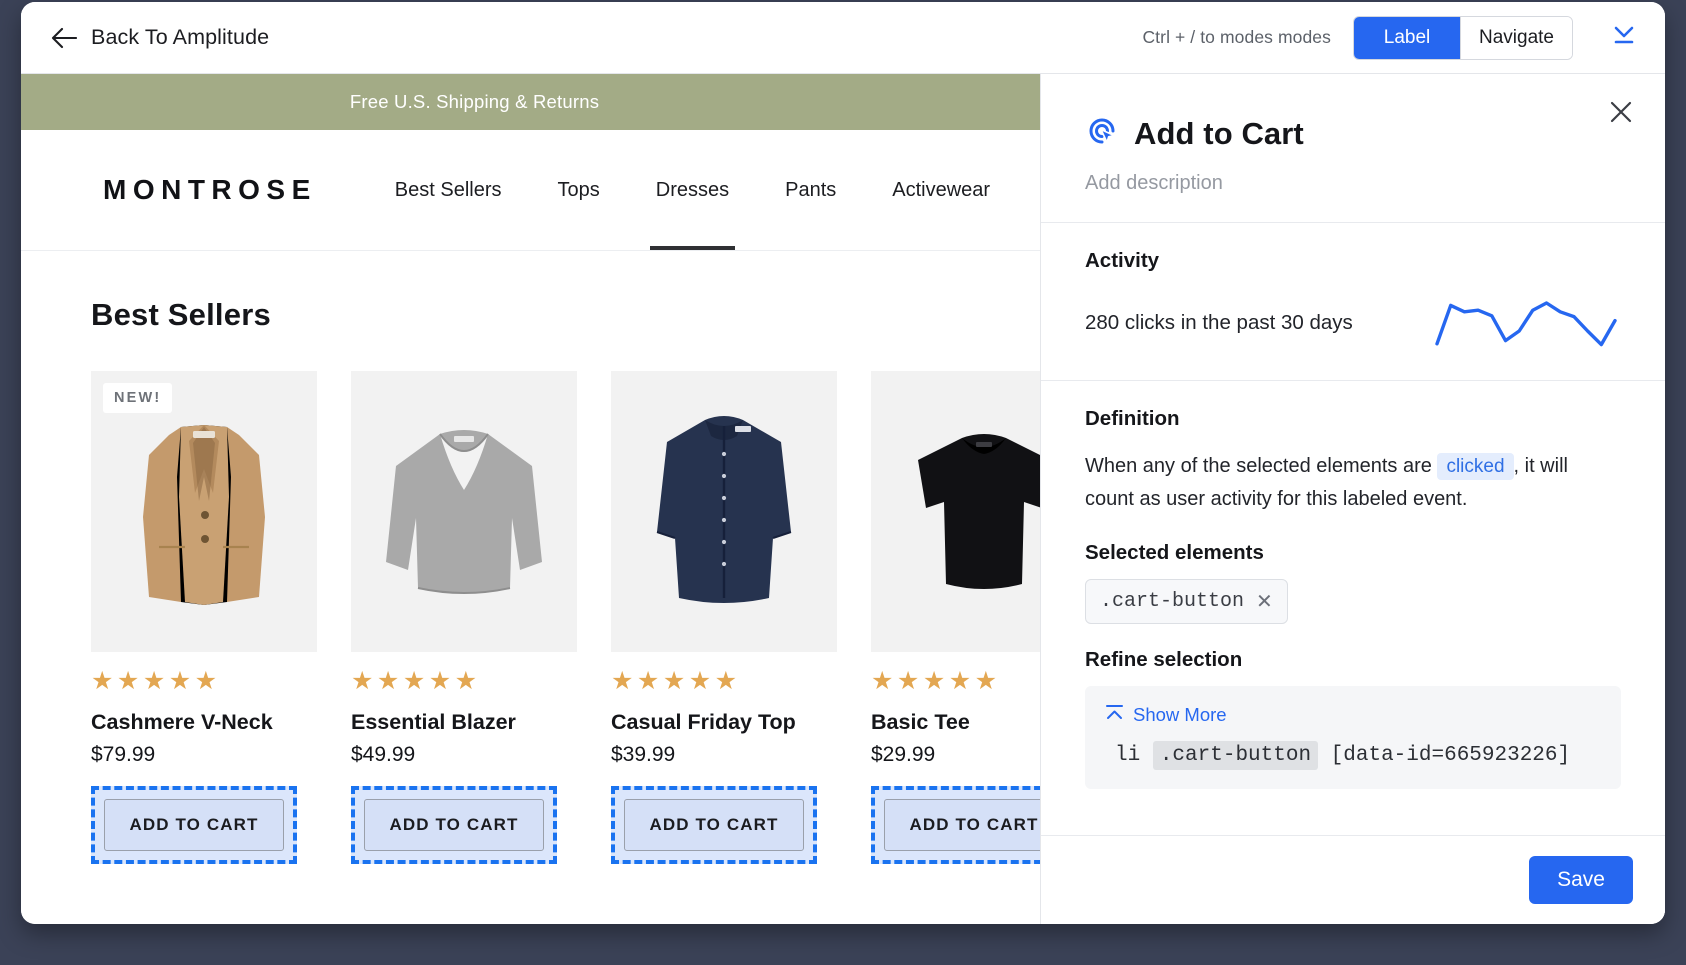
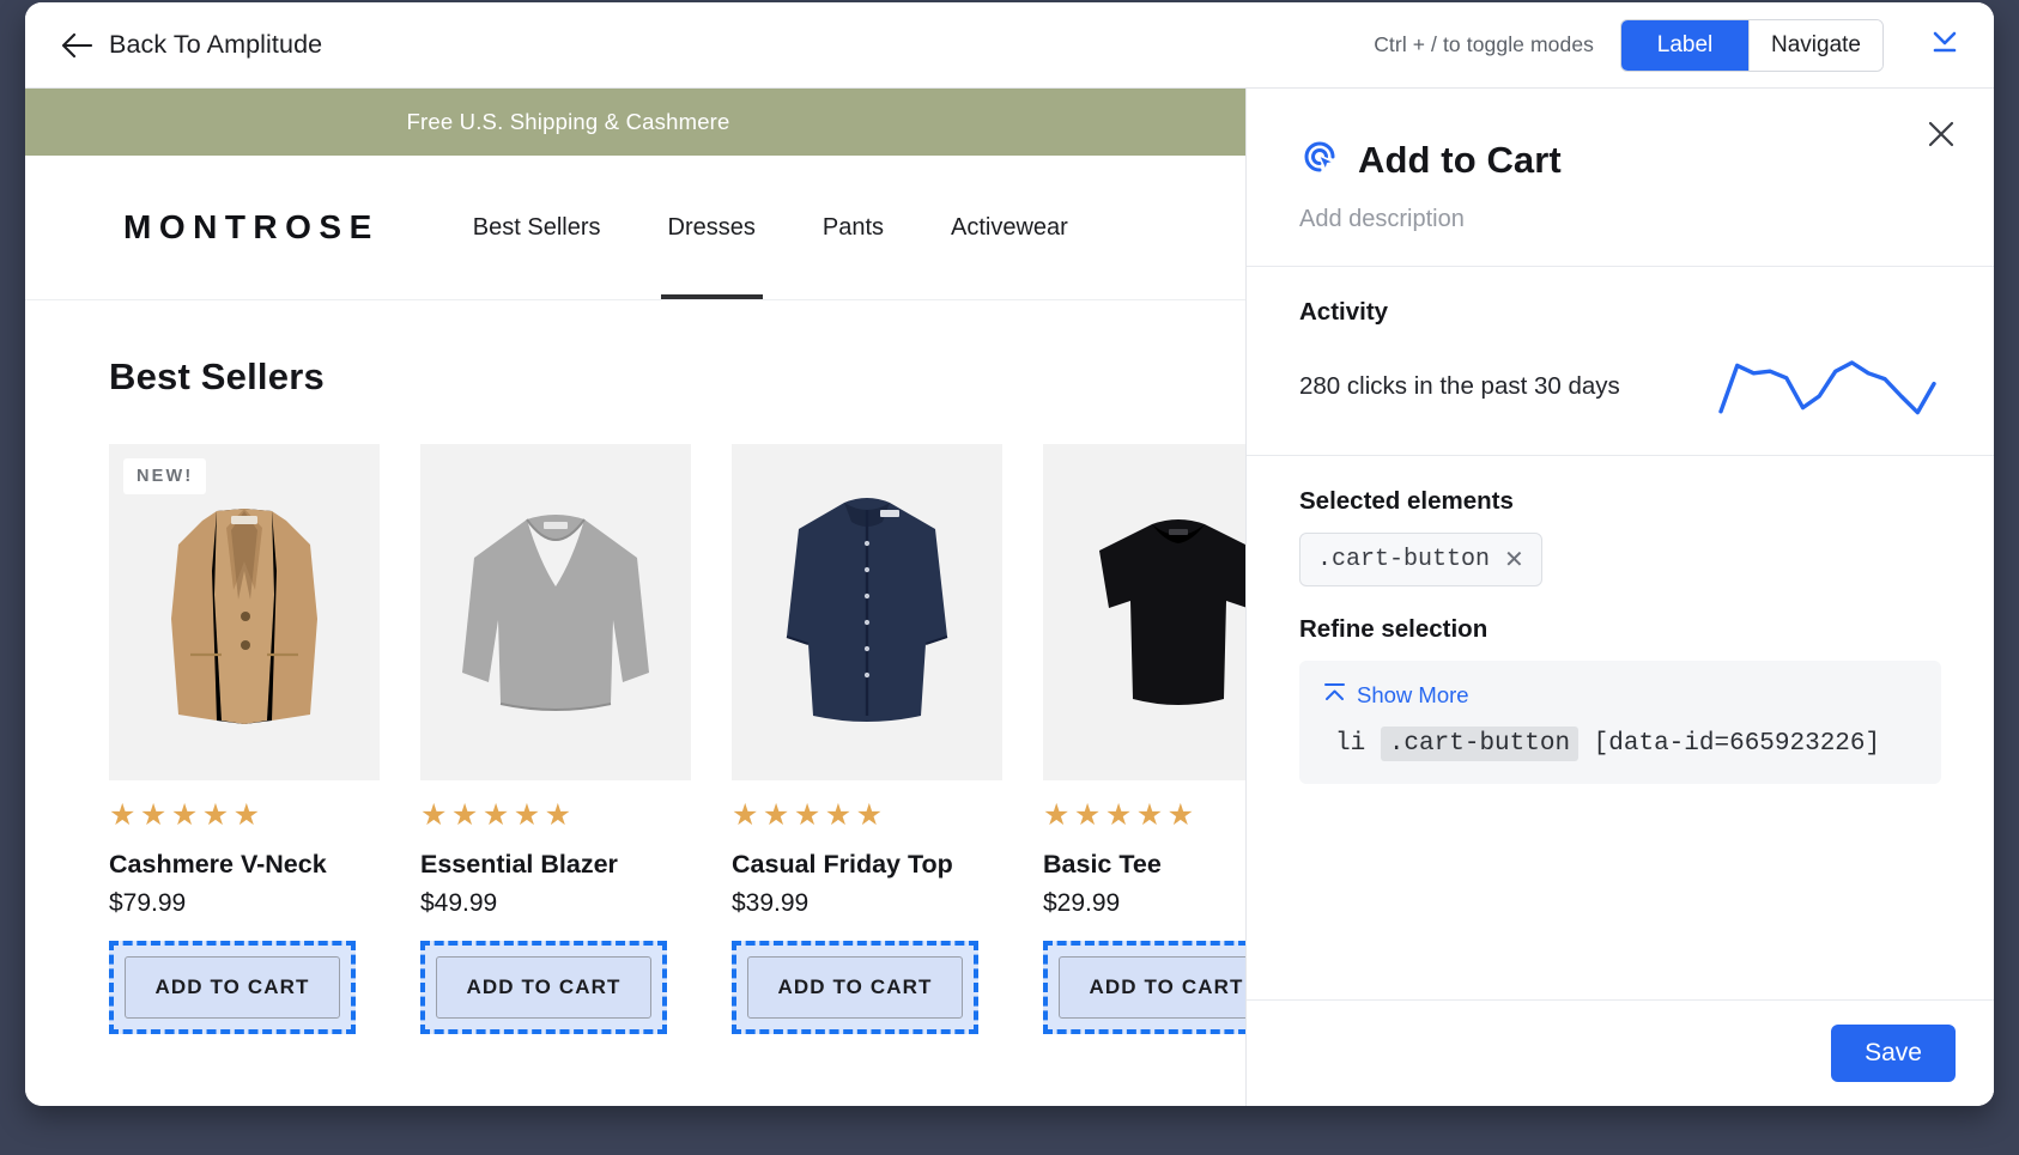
  Back To Amplitude
- Ctrl + / to modes modes
+ Ctrl + / to toggle modes
  Label
  Navigate
- Free U.S. Shipping & Returns
+ Free U.S. Shipping & Cashmere
  MONTROSE
  Best Sellers
- Tops
  Dresses
  Pants
  Activewear
  Best Sellers
  NEW!
  ★★★★★
  Cashmere V-Neck
  $79.99
  ADD TO CART
  ★★★★★
  Essential Blazer
  $49.99
  ADD TO CART
  ★★★★★
  Casual Friday Top
  $39.99
  ADD TO CART
  ★★★★★
  Basic Tee
  $29.99
  ADD TO CART
  Add to Cart
  Add description
  Activity
  280 clicks in the past 30 days
- Definition
- When any of the selected elements are clicked , it will count as user activity for this labeled event.
  Selected elements
  .cart-button
  ✕
  Refine selection
  Show More
  li .cart-button [data-id=665923226]
  Save
